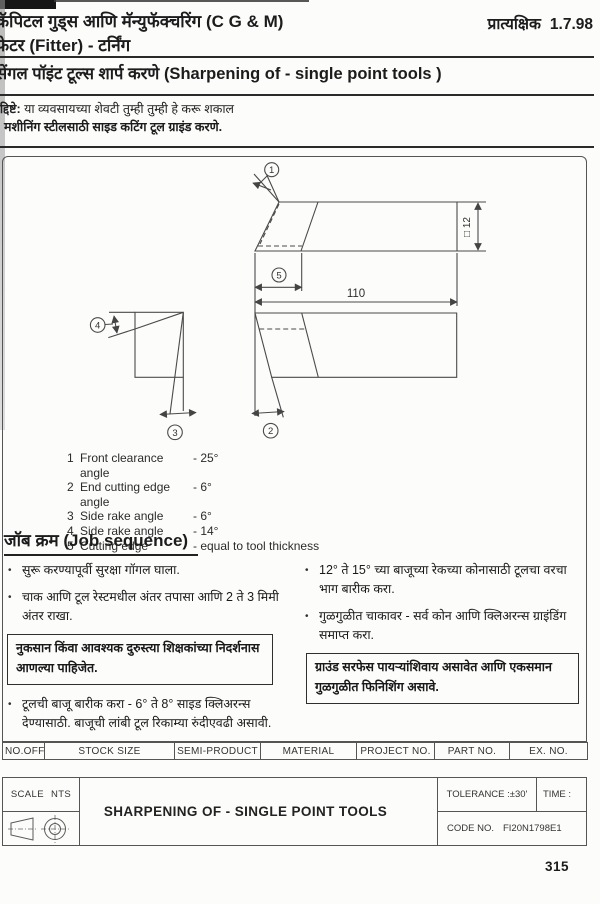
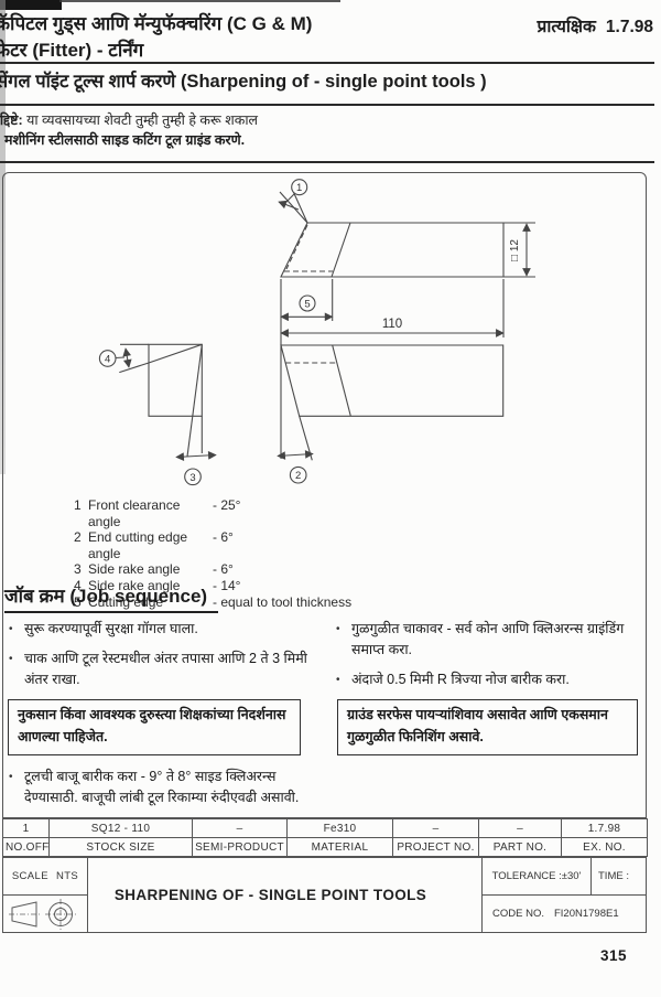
  कॅपिटल गुड्स आणि मॅन्युफॅक्चरिंग (C G & M)
  प्रात्यक्षिक 1.7.98
  फेटर (Fitter) - टर्निंग
  सेंगल पॉइंट टूल्स शार्प करणे (Sharpening of - single point tools )
  द्दिष्टे: या व्यवसायच्या शेवटी तुम्ही तुम्ही हे करू शकाल
  मशीनिंग स्टीलसाठी साइड कटिंग टूल ग्राइंड करणे.
  1
  5
  110
  4
  3
  2
  1
  Front clearance angle
  - 25°
  2
  End cutting edge angle
  - 6°
  3
  Side rake angle
  - 6°
  4
  Side rake angle
  - 14°
  5
  Cutting edge
  - equal to tool thickness
  जॉब क्रम (Job sequence)
  सुरू करण्यापूर्वी सुरक्षा गॉगल घाला.
  चाक आणि टूल रेस्टमधील अंतर तपासा आणि 2 ते 3 मिमी अंतर राखा.
  नुकसान किंवा आवश्यक दुरुस्त्या शिक्षकांच्या निदर्शनास आणल्या पाहिजेत.
- टूलची बाजू बारीक करा - 6° ते 8° साइड क्लिअरन्स देण्यासाठी. बाजूची लांबी टूल रिकाम्या रुंदीएवढी असावी.
+ टूलची बाजू बारीक करा - 9° ते 8° साइड क्लिअरन्स देण्यासाठी. बाजूची लांबी टूल रिकाम्या रुंदीएवढी असावी.
- 12° ते 15° च्या बाजूच्या रेकच्या कोनासाठी टूलचा वरचा भाग बारीक करा.
  गुळगुळीत चाकावर - सर्व कोन आणि क्लिअरन्स ग्राइंडिंग समाप्त करा.
+ अंदाजे 0.5 मिमी R त्रिज्या नोज बारीक करा.
  ग्राउंड सरफेस पायऱ्यांशिवाय असावेत आणि एकसमान गुळगुळीत फिनिशिंग असावे.
+ 1	SQ12 - 110	–	Fe310	–	–	1.7.98
  NO.OFF	STOCK SIZE	SEMI-PRODUCT	MATERIAL	PROJECT NO.	PART NO.	EX. NO.
  SCALE
  NTS
  SHARPENING OF - SINGLE POINT TOOLS
  TOLERANCE :±30'
  TIME :
  CODE NO.
  FI20N1798E1
  315
